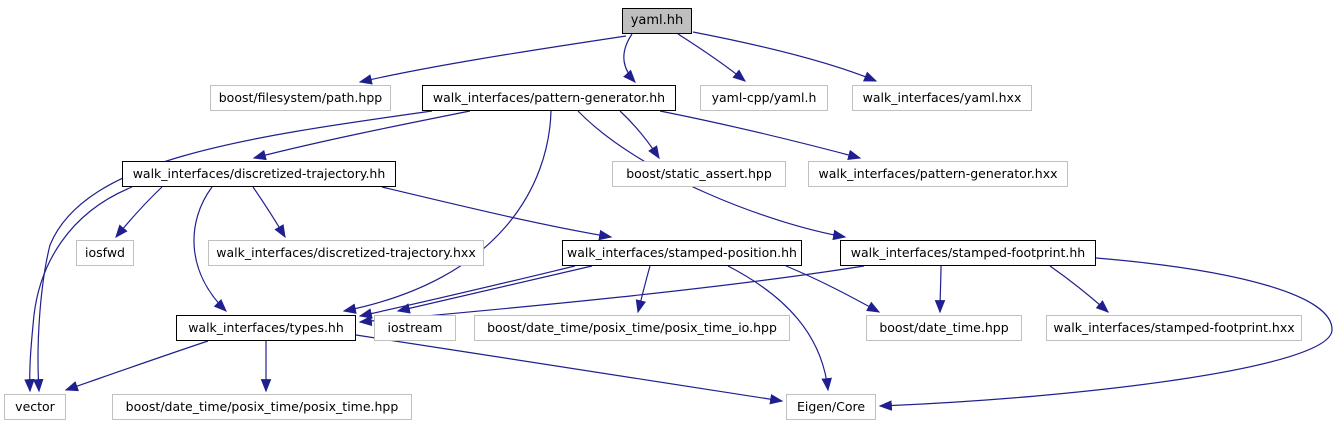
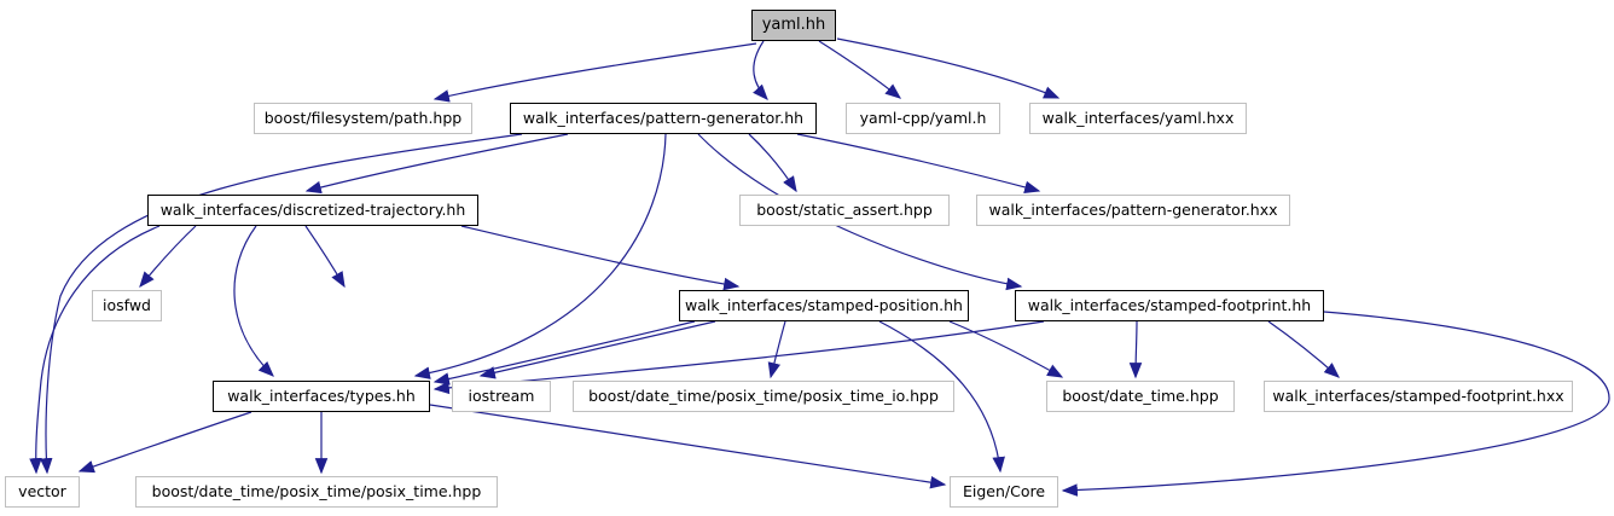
  yaml.hh
  boost/filesystem/path.hpp
  walk_interfaces/pattern-generator.hh
  yaml-cpp/yaml.h
  walk_interfaces/yaml.hxx
  walk_interfaces/discretized-trajectory.hh
  boost/static_assert.hpp
  walk_interfaces/pattern-generator.hxx
  iosfwd
- walk_interfaces/discretized-trajectory.hxx
  walk_interfaces/stamped-position.hh
  walk_interfaces/stamped-footprint.hh
  walk_interfaces/types.hh
  iostream
  boost/date_time/posix_time/posix_time_io.hpp
  boost/date_time.hpp
  walk_interfaces/stamped-footprint.hxx
  vector
  boost/date_time/posix_time/posix_time.hpp
  Eigen/Core
